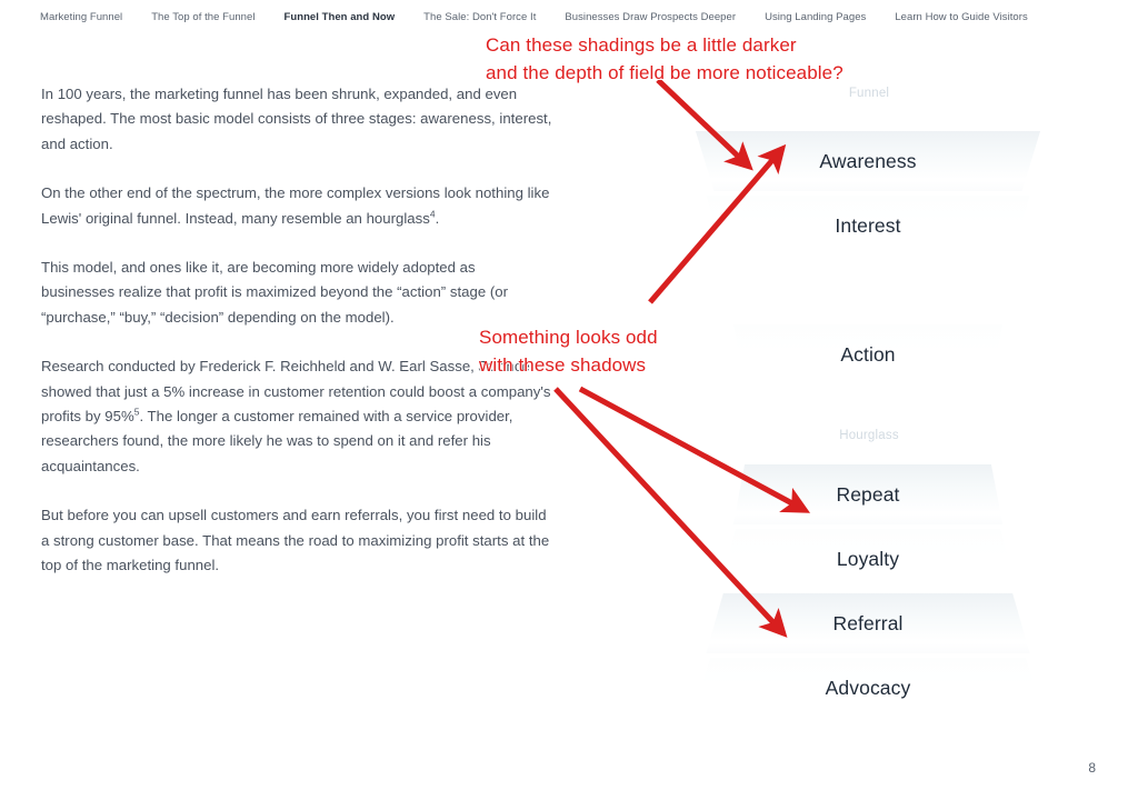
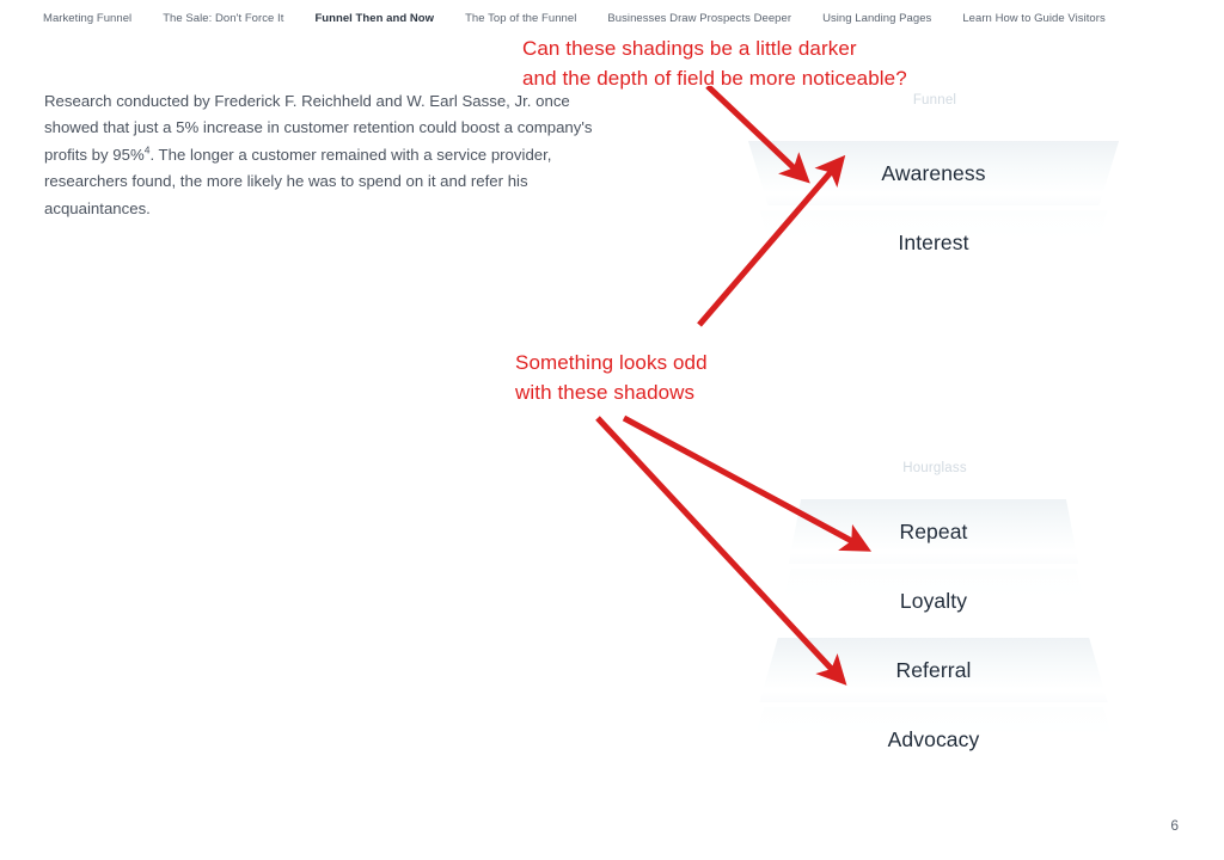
  Marketing Funnel
- The Top of the Funnel
+ The Sale: Don't Force It
  Funnel Then and Now
- The Sale: Don't Force It
+ The Top of the Funnel
  Businesses Draw Prospects Deeper
  Using Landing Pages
  Learn How to Guide Visitors
- In 100 years, the marketing funnel has been shrunk, expanded, and even reshaped. The most basic model consists of three stages: awareness, interest, and action.
- On the other end of the spectrum, the more complex versions look nothing like Lewis' original funnel. Instead, many resemble an hourglass4.
- This model, and ones like it, are becoming more widely adopted as businesses realize that profit is maximized beyond the “action” stage (or “purchase,” “buy,” “decision” depending on the model).
- Research conducted by Frederick F. Reichheld and W. Earl Sasse, Jr. once showed that just a 5% increase in customer retention could boost a company's profits by 95%5. The longer a customer remained with a service provider, researchers found, the more likely he was to spend on it and refer his acquaintances.
+ Research conducted by Frederick F. Reichheld and W. Earl Sasse, Jr. once showed that just a 5% increase in customer retention could boost a company's profits by 95%4. The longer a customer remained with a service provider, researchers found, the more likely he was to spend on it and refer his acquaintances.
- But before you can upsell customers and earn referrals, you first need to build a strong customer base. That means the road to maximizing profit starts at the top of the marketing funnel.
  Funnel
  Awareness
  Interest
- Action
  Hourglass
  Repeat
  Loyalty
  Referral
  Advocacy
  Can these shadings be a little darker
  and the depth of field be more noticeable?
  Something looks odd
  with these shadows
- 8
+ 6
